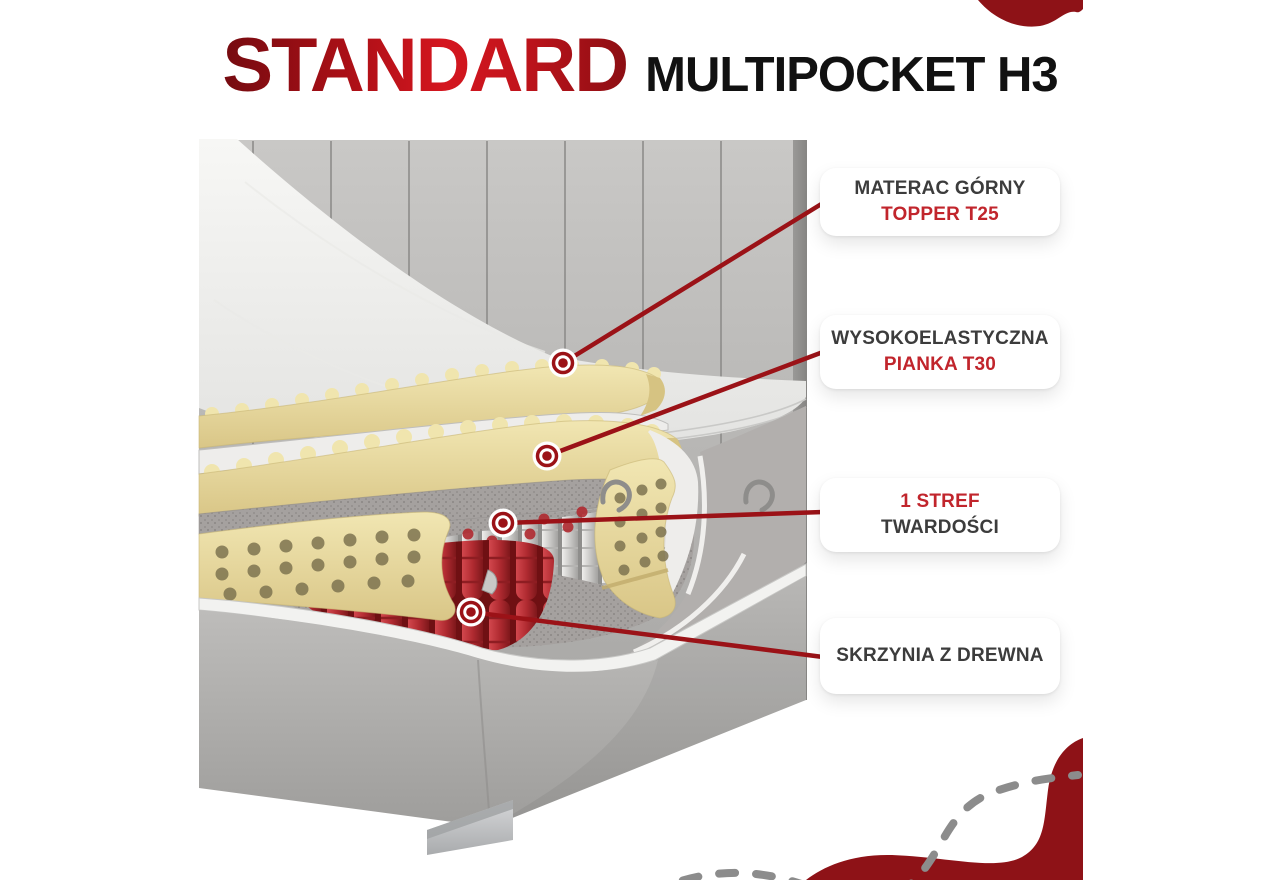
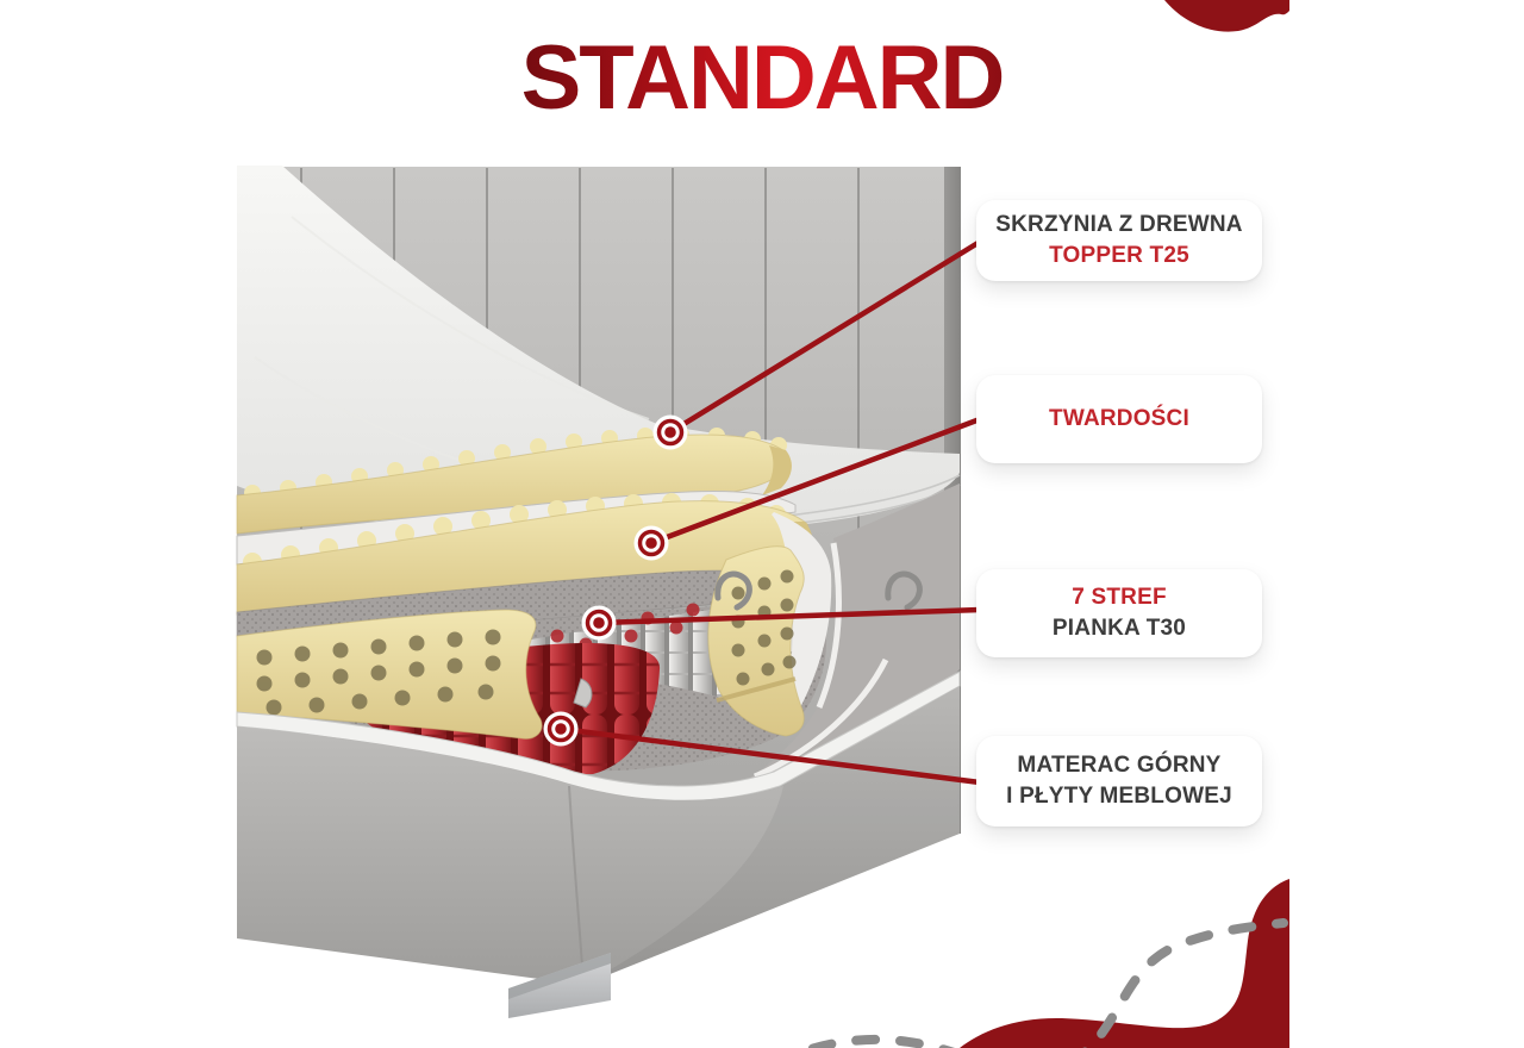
  STANDARD
- MULTIPOCKET H3
- MATERAC GÓRNY
+ SKRZYNIA Z DREWNA
  TOPPER T25
- WYSOKOELASTYCZNA
- PIANKA T30
+ TWARDOŚCI
- 1 STREF
+ 7 STREF
- TWARDOŚCI
+ PIANKA T30
- SKRZYNIA Z DREWNA
+ MATERAC GÓRNY
+ I PŁYTY MEBLOWEJ
